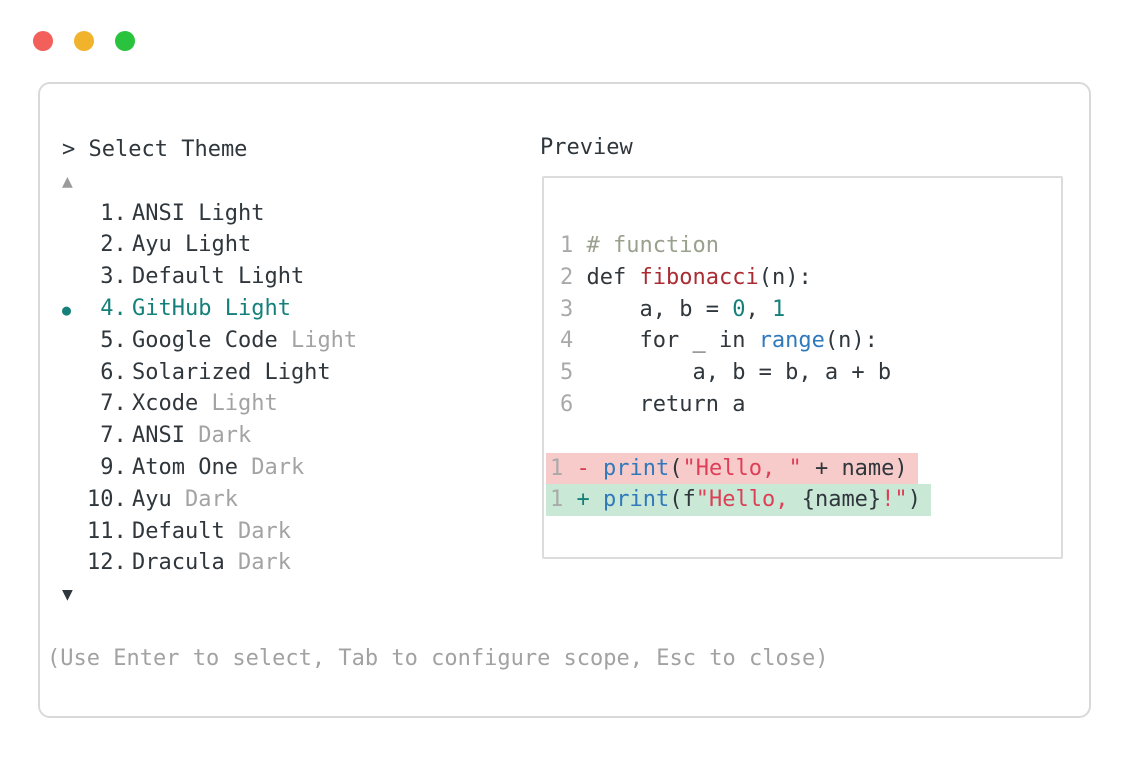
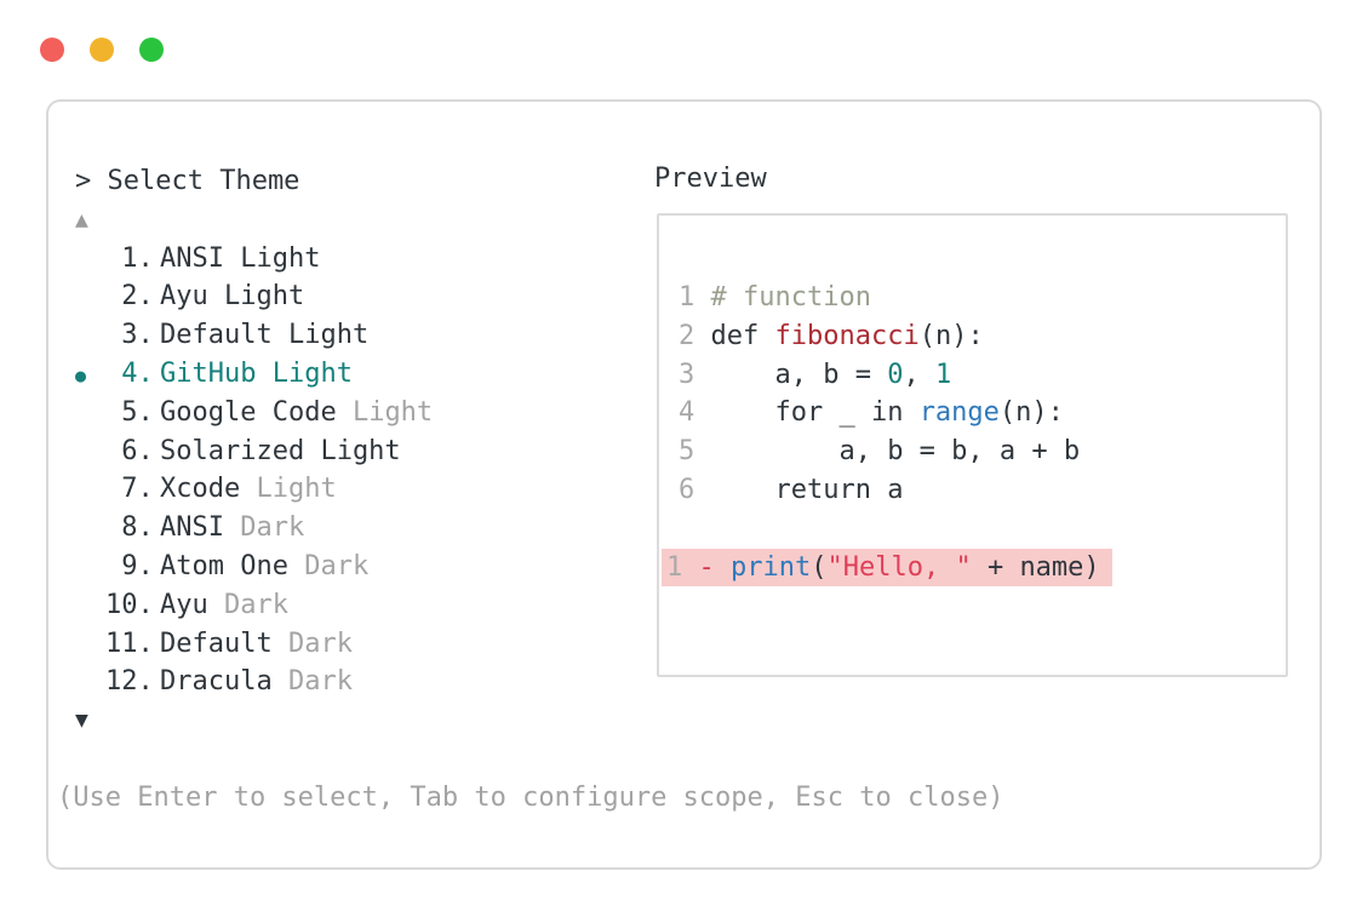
  > Select Theme
  ▲
  1. ANSI Light
  2. Ayu Light
  3. Default Light
  ● 4. GitHub Light
  5. Google Code Light
  6. Solarized Light
  7. Xcode Light
- 7. ANSI Dark
+ 8. ANSI Dark
  9. Atom One Dark
  10. Ayu Dark
  11. Default Dark
  12. Dracula Dark
  ▼
  (Use Enter to select, Tab to configure scope, Esc to close)
  Preview
  1 # function
  2 def fibonacci(n):
  3 a, b = 0, 1
  4 for _ in range(n):
  5 a, b = b, a + b
  6 return a
  1 - print("Hello, " + name)
- 1 + print(f"Hello, {name}!")
